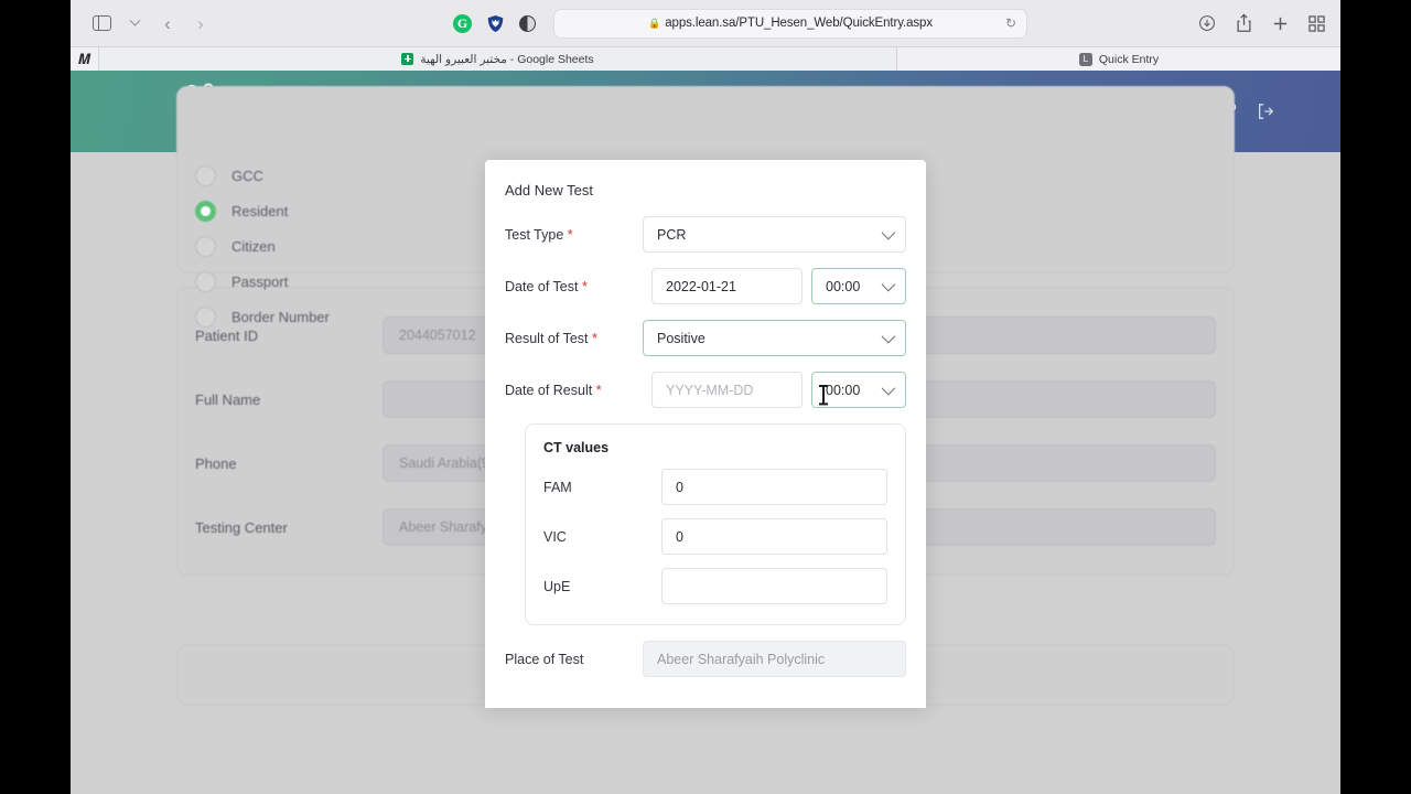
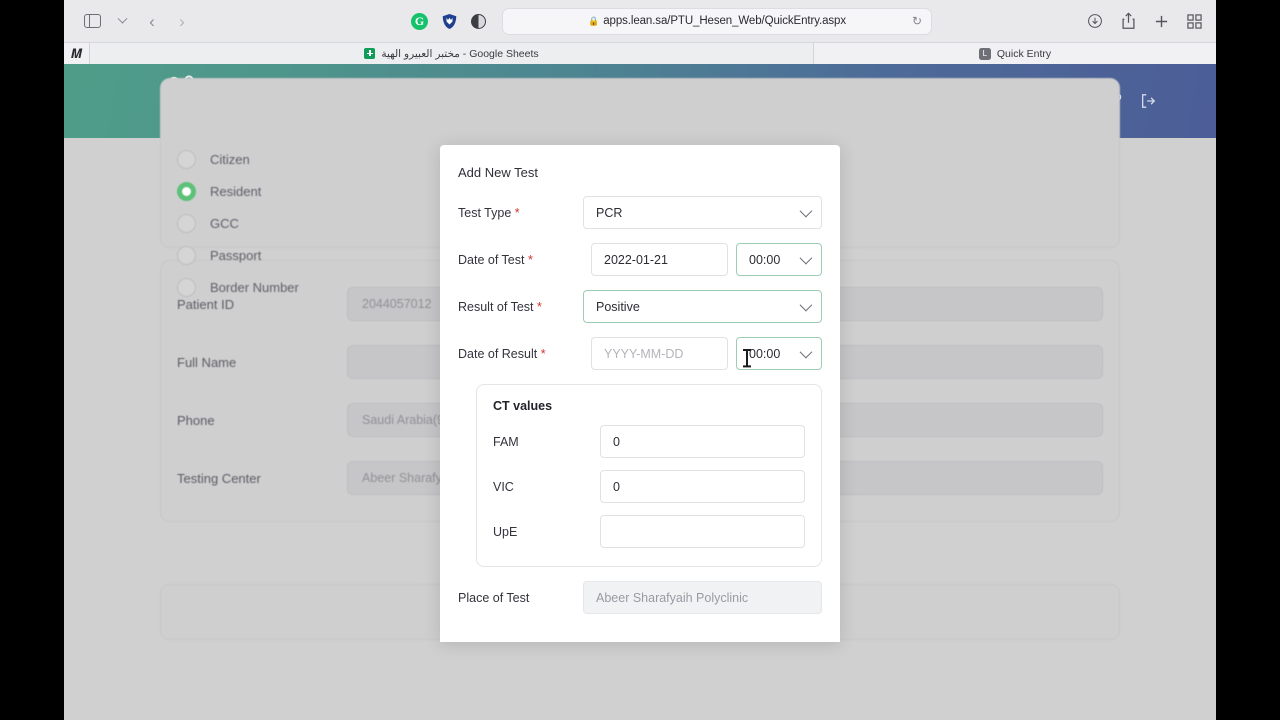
  ‹
  ›
  G
  🔒
  apps.lean.sa/PTU_Hesen_Web/QuickEntry.aspx
  ↻
  𝑴
  مختبر العبيرو الهية - Google Sheets
  L
  Quick Entry
- GCC
+ Citizen
  Resident
- Citizen
+ GCC
  Passport
  Border Number
  Patient ID
  2044057012
  Full Name
  Phone
  Saudi Arabia(
  Testing Center
  Abeer Sharafy
  Add New Test
  Test Type *
  PCR
  Date of Test *
  2022-01-21
  00:00
  Result of Test *
  Positive
  Date of Result *
  YYYY-MM-DD
  00:00
  CT values
  FAM
  0
  VIC
  0
  UpE
  Place of Test
  Abeer Sharafyaih Polyclinic
